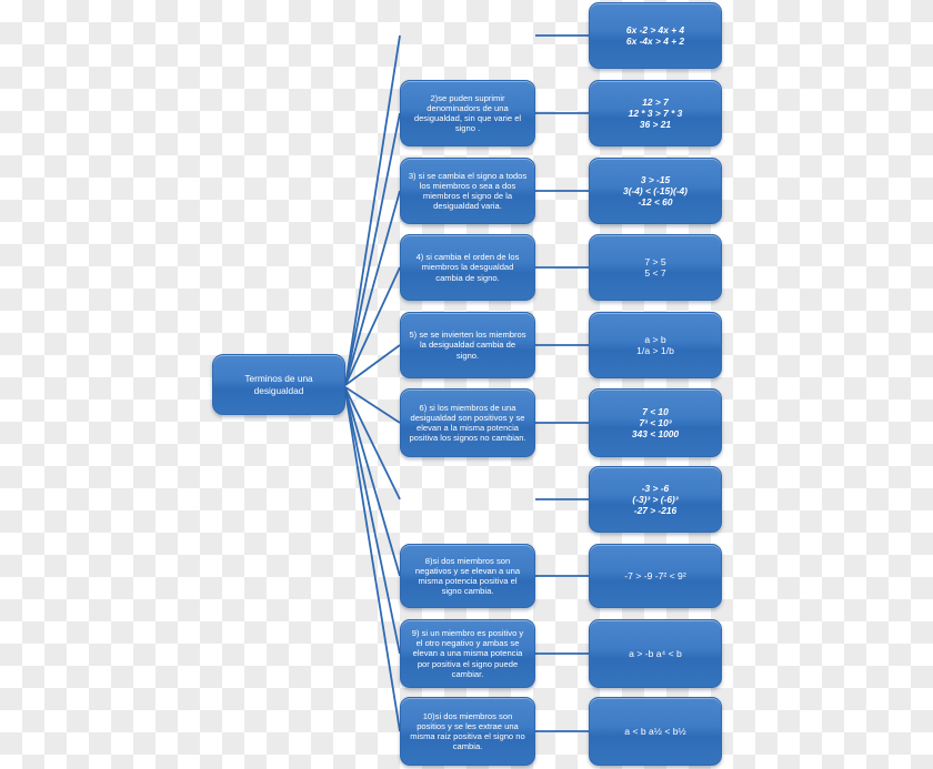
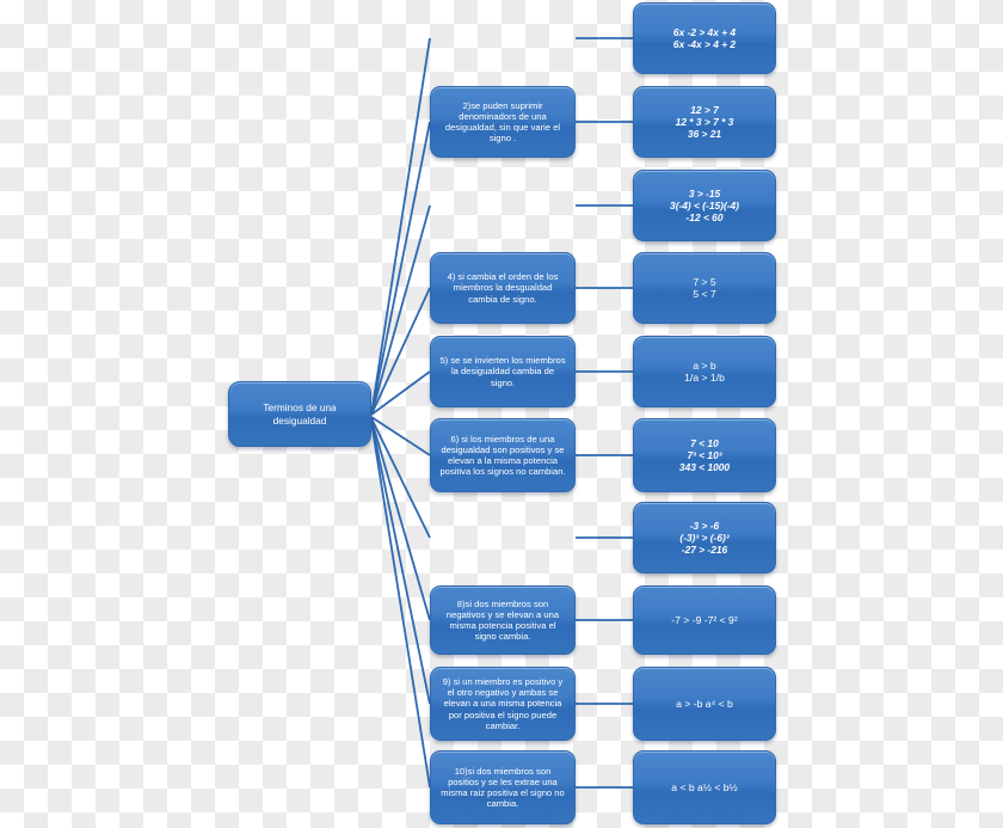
  Terminos de una desigualdad
  6x -2 > 4x + 4
  6x -4x > 4 + 2
  2)se puden suprimir denominadors de una desigualdad, sin que varie el signo .
  12 > 7
  12 * 3 > 7 * 3
  36 > 21
- 3) si se cambia el signo a todos los miembros o sea a dos miembros el signo de la desigualdad varia.
  3 > -15
  3(-4) < (-15)(-4)
  -12 < 60
  4) si cambia el orden de los miembros la desgualdad cambia de signo.
  7 > 5
  5 < 7
  5) se se invierten los miembros la desigualdad cambia de signo.
  a > b
  1/a > 1/b
  6) si los miembros de una desigualdad son positivos y se elevan a la misma potencia positiva los signos no cambian.
  7 < 10
  7³ < 10³
  343 < 1000
  -3 > -6
  (-3)³ > (-6)³
  -27 > -216
  8)si dos miembros son negativos y se elevan a una misma potencia positiva el signo cambia.
  -7 > -9 -7² < 9²
  9) si un miembro es positivo y el otro negativo y ambas se elevan a una misma potencia por positiva el signo puede cambiar.
  a > -b a⁴ < b
  10)si dos miembros son positios y se les extrae una misma raiz positiva el signo no cambia.
  a < b a½ < b½
